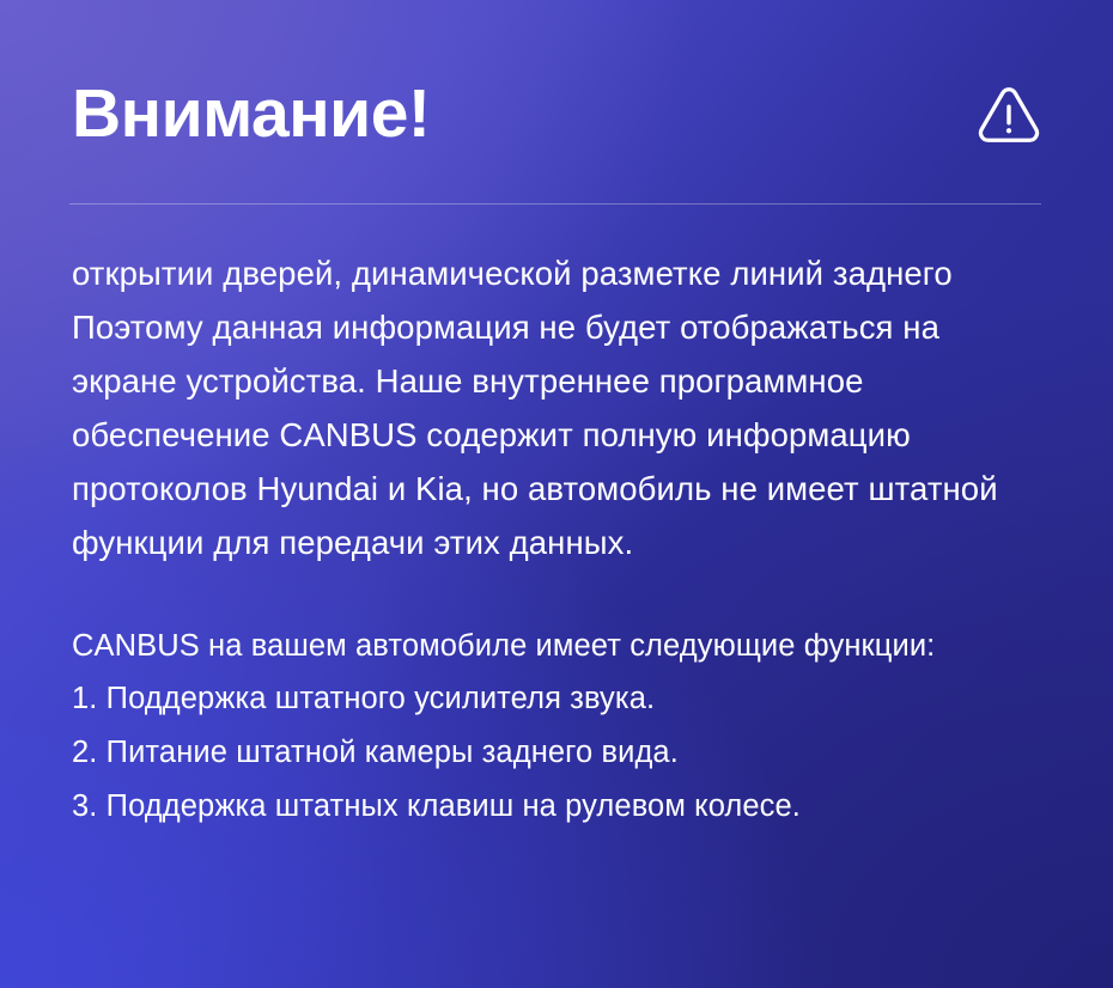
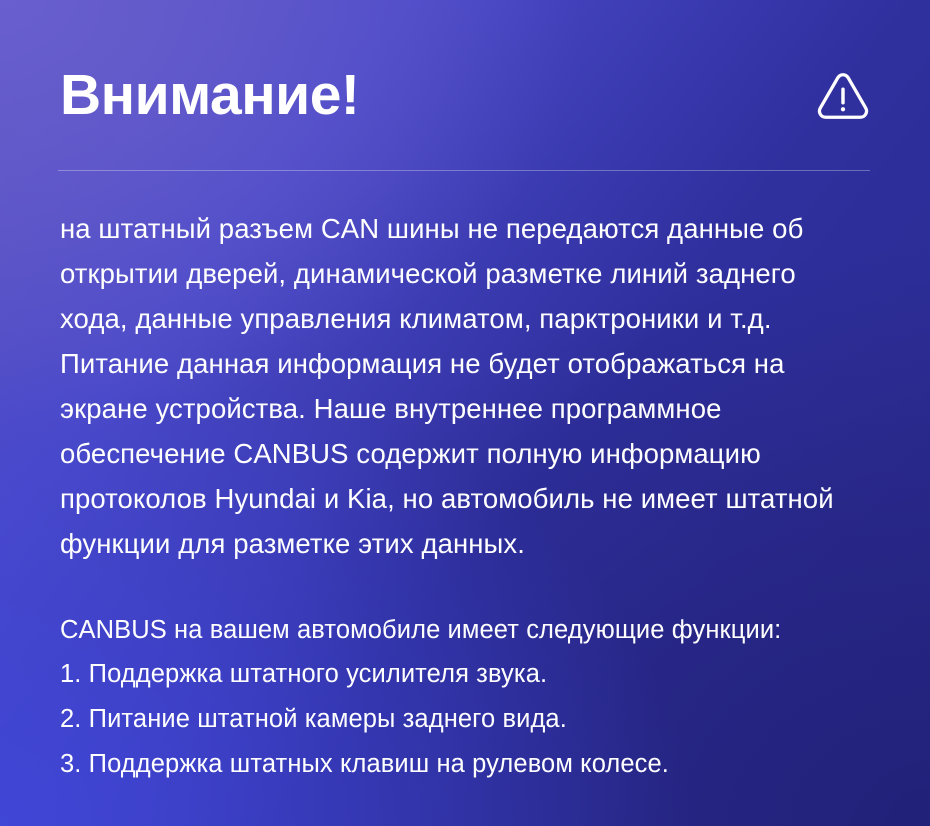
  Внимание!
+ на штатный разъем CAN шины не передаются данные об
  открытии дверей, динамической разметке линий заднего
+ хода, данные управления климатом, парктроники и т.д.
- Поэтому данная информация не будет отображаться на
+ Питание данная информация не будет отображаться на
  экране устройства. Наше внутреннее программное
  обеспечение CANBUS содержит полную информацию
  протоколов Hyundai и Kia, но автомобиль не имеет штатной
- функции для передачи этих данных.
+ функции для разметке этих данных.
  CANBUS на вашем автомобиле имеет следующие функции:
  1. Поддержка штатного усилителя звука.
  2. Питание штатной камеры заднего вида.
  3. Поддержка штатных клавиш на рулевом колесе.
